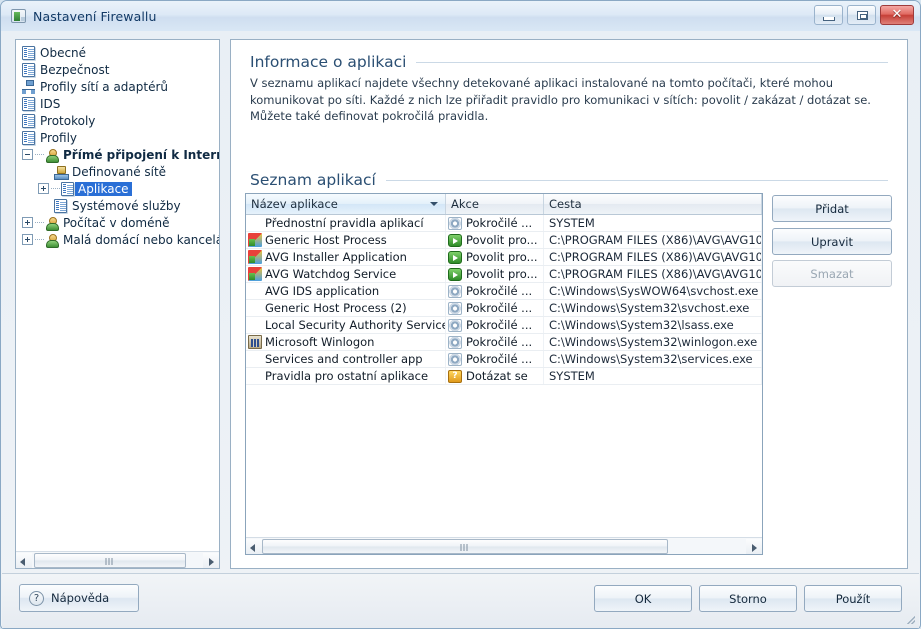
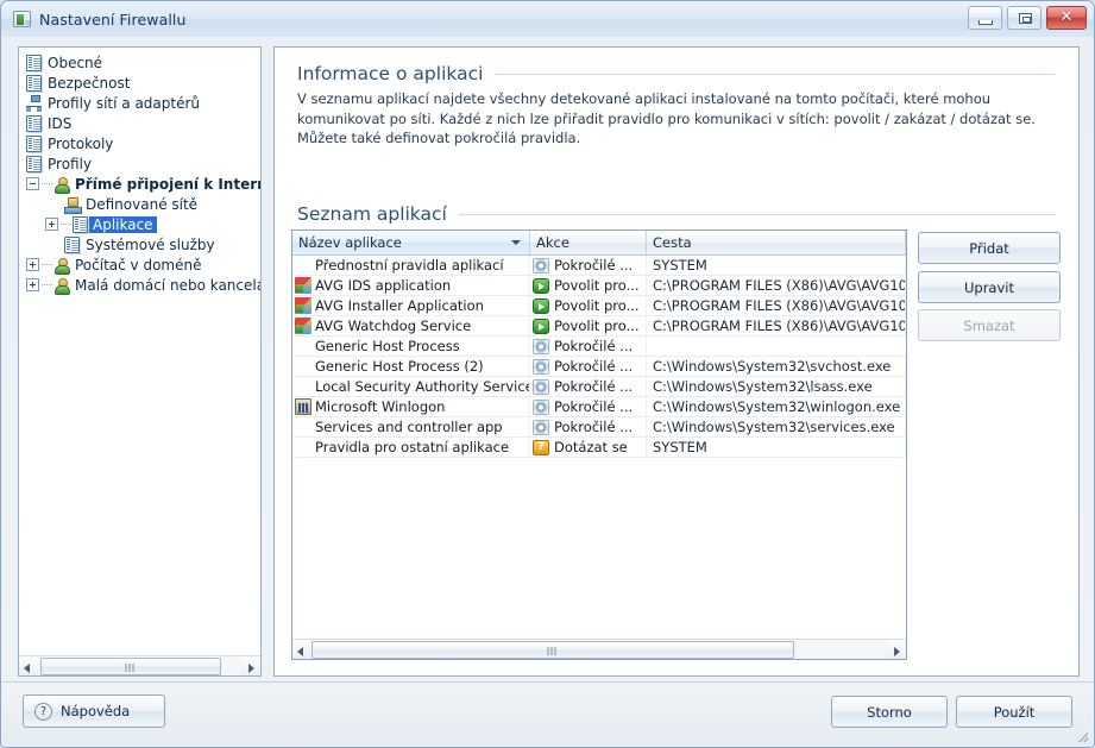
  Nastavení Firewallu
  ✕
  Obecné
  Bezpečnost
  Profily sítí a adaptérů
  IDS
  Protokoly
  Profily
  Přímé připojení k Inter
  Definované sítě
  Aplikace
  Systémové služby
  Počítač v doméně
  Malá domácí nebo kancel
  Informace o aplikaci
  V seznamu aplikací najdete všechny detekované aplikaci instalované na tomto počítači, které mohou komunikovat po síti. Každé z nich lze přiřadit pravidlo pro komunikaci v sítích: povolit / zakázat / dotázat se. Můžete také definovat pokročilá pravidla.
  Seznam aplikací
  Název aplikace
  Akce
  Cesta
  Přednostní pravidla aplikací
  Pokročilé ...
  SYSTEM
- Generic Host Process
+ AVG IDS application
  Povolit pro...
  C:\PROGRAM FILES (X86)\AVG\AVG10
  AVG Installer Application
  Povolit pro...
  C:\PROGRAM FILES (X86)\AVG\AVG10
  AVG Watchdog Service
  Povolit pro...
  C:\PROGRAM FILES (X86)\AVG\AVG10
- AVG IDS application
+ Generic Host Process
  Pokročilé ...
- C:\Windows\SysWOW64\svchost.exe
  Generic Host Process (2)
  Pokročilé ...
  C:\Windows\System32\svchost.exe
  Local Security Authority Servic
  Pokročilé ...
  C:\Windows\System32\lsass.exe
  Microsoft Winlogon
  Pokročilé ...
  C:\Windows\System32\winlogon.exe
  Services and controller app
  Pokročilé ...
  C:\Windows\System32\services.exe
  Pravidla pro ostatní aplikace
  ?
  Dotázat se
  SYSTEM
  Přidat
  Upravit
  Smazat
  ?
  Nápověda
- OK
  Storno
  Použít
